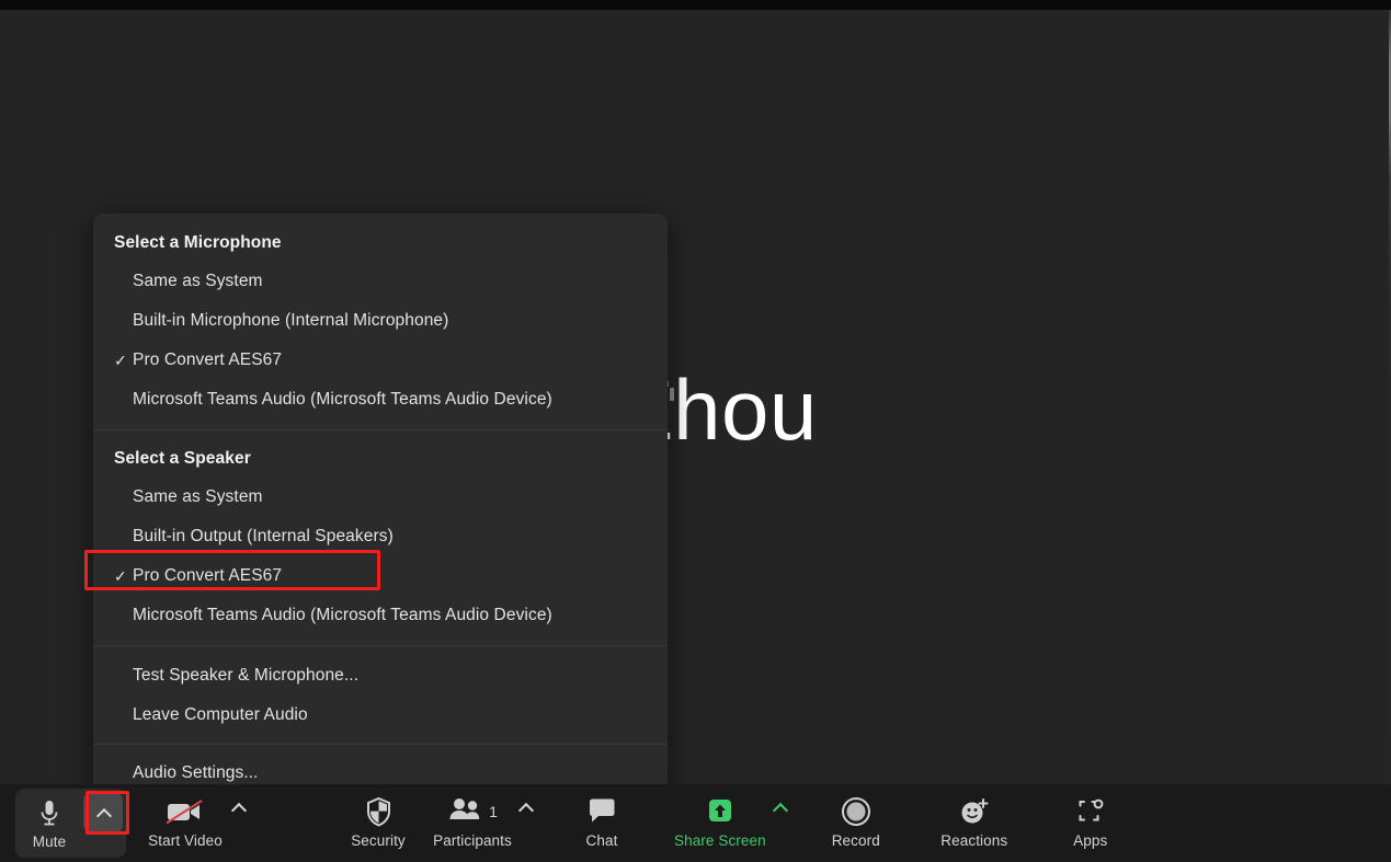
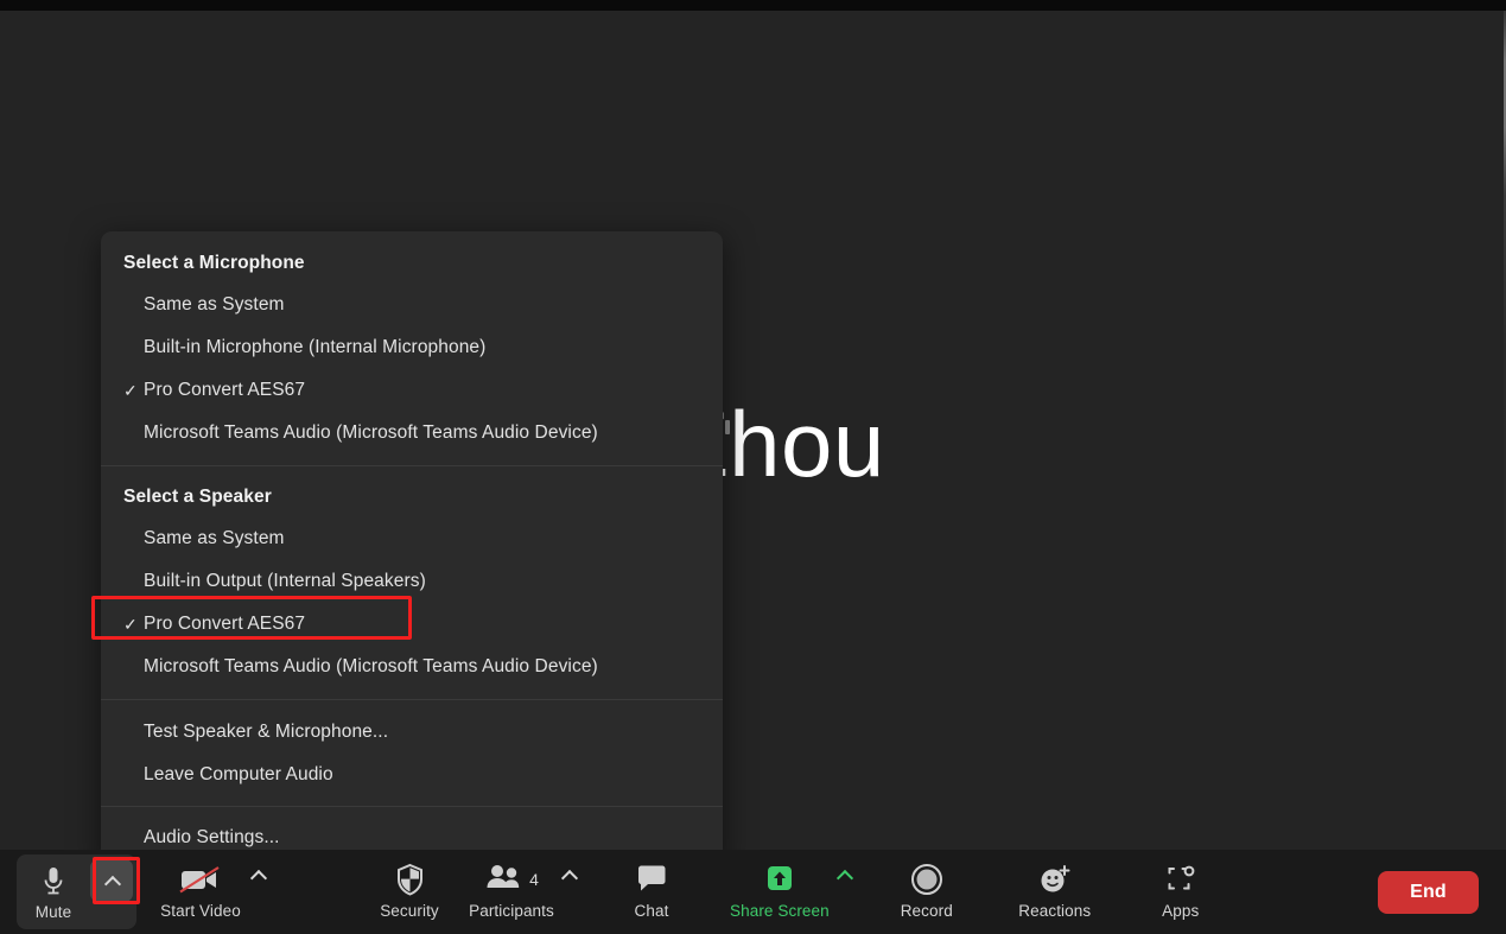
  hou
  Select a Microphone
  Same as System
  Built-in Microphone (Internal Microphone)
  ✓
  Pro Convert AES67
  Microsoft Teams Audio (Microsoft Teams Audio Device)
  Select a Speaker
  Same as System
  Built-in Output (Internal Speakers)
  ✓
  Pro Convert AES67
  Microsoft Teams Audio (Microsoft Teams Audio Device)
  Test Speaker & Microphone...
  Leave Computer Audio
  Audio Settings...
  Mute
  Start Video
  Security
- 1
+ 4
  Participants
  Chat
  Share Screen
  Record
  Reactions
  Apps
+ End
